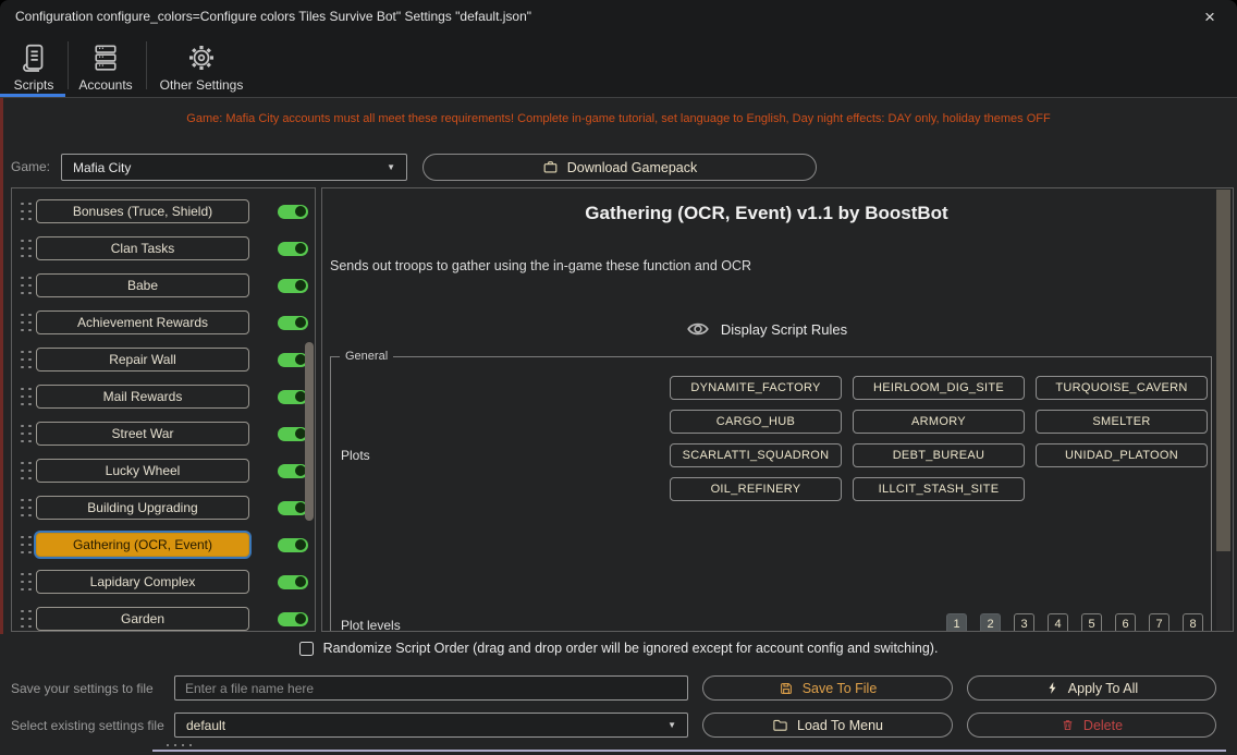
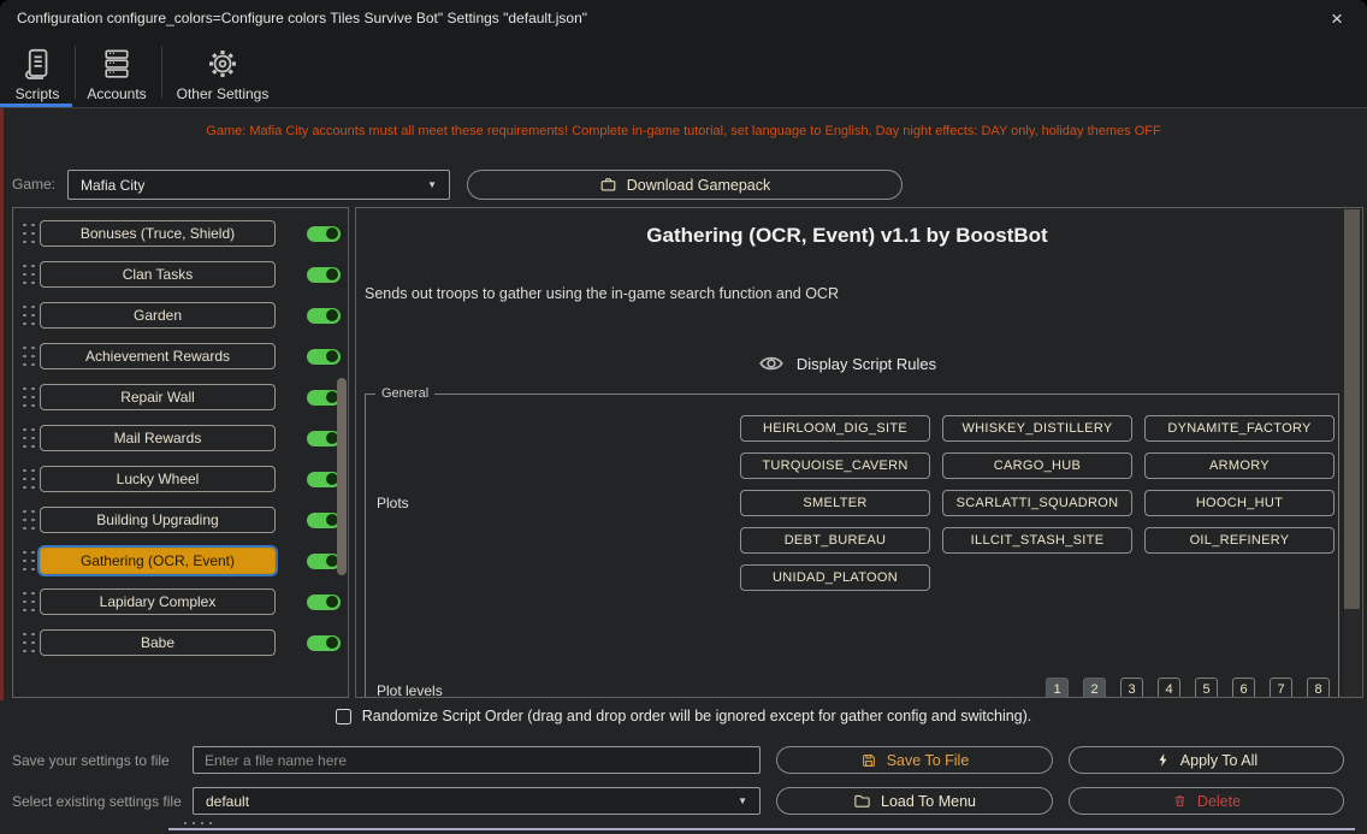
  Configuration configure_colors=Configure colors Tiles Survive Bot" Settings "default.json"
  ×
  Scripts
  Accounts
  Other Settings
  Game: Mafia City accounts must all meet these requirements! Complete in-game tutorial, set language to English, Day night effects: DAY only, holiday themes OFF
  Game:
  Mafia City
  ▼
  Download Gamepack
  Bonuses (Truce, Shield)
  Clan Tasks
- Babe
+ Garden
  Achievement Rewards
  Repair Wall
  Mail Rewards
- Street War
  Lucky Wheel
  Building Upgrading
  Gathering (OCR, Event)
  Lapidary Complex
- Garden
+ Babe
  Gathering (OCR, Event) v1.1 by BoostBot
- Sends out troops to gather using the in-game these function and OCR
+ Sends out troops to gather using the in-game search function and OCR
  Display Script Rules
  General
  Plots
- DYNAMITE_FACTORY
+ HEIRLOOM_DIG_SITE
+ WHISKEY_DISTILLERY
- HEIRLOOM_DIG_SITE
+ DYNAMITE_FACTORY
  TURQUOISE_CAVERN
  CARGO_HUB
  ARMORY
  SMELTER
  SCARLATTI_SQUADRON
+ HOOCH_HUT
  DEBT_BUREAU
- UNIDAD_PLATOON
+ ILLCIT_STASH_SITE
  OIL_REFINERY
- ILLCIT_STASH_SITE
+ UNIDAD_PLATOON
  Plot levels
  1
  2
  3
  4
  5
  6
  7
  8
- Randomize Script Order (drag and drop order will be ignored except for account config and switching).
+ Randomize Script Order (drag and drop order will be ignored except for gather config and switching).
  Save your settings to file
  Enter a file name here
  Save To File
  Apply To All
  Select existing settings file
  default
  ▼
  Load To Menu
  Delete
